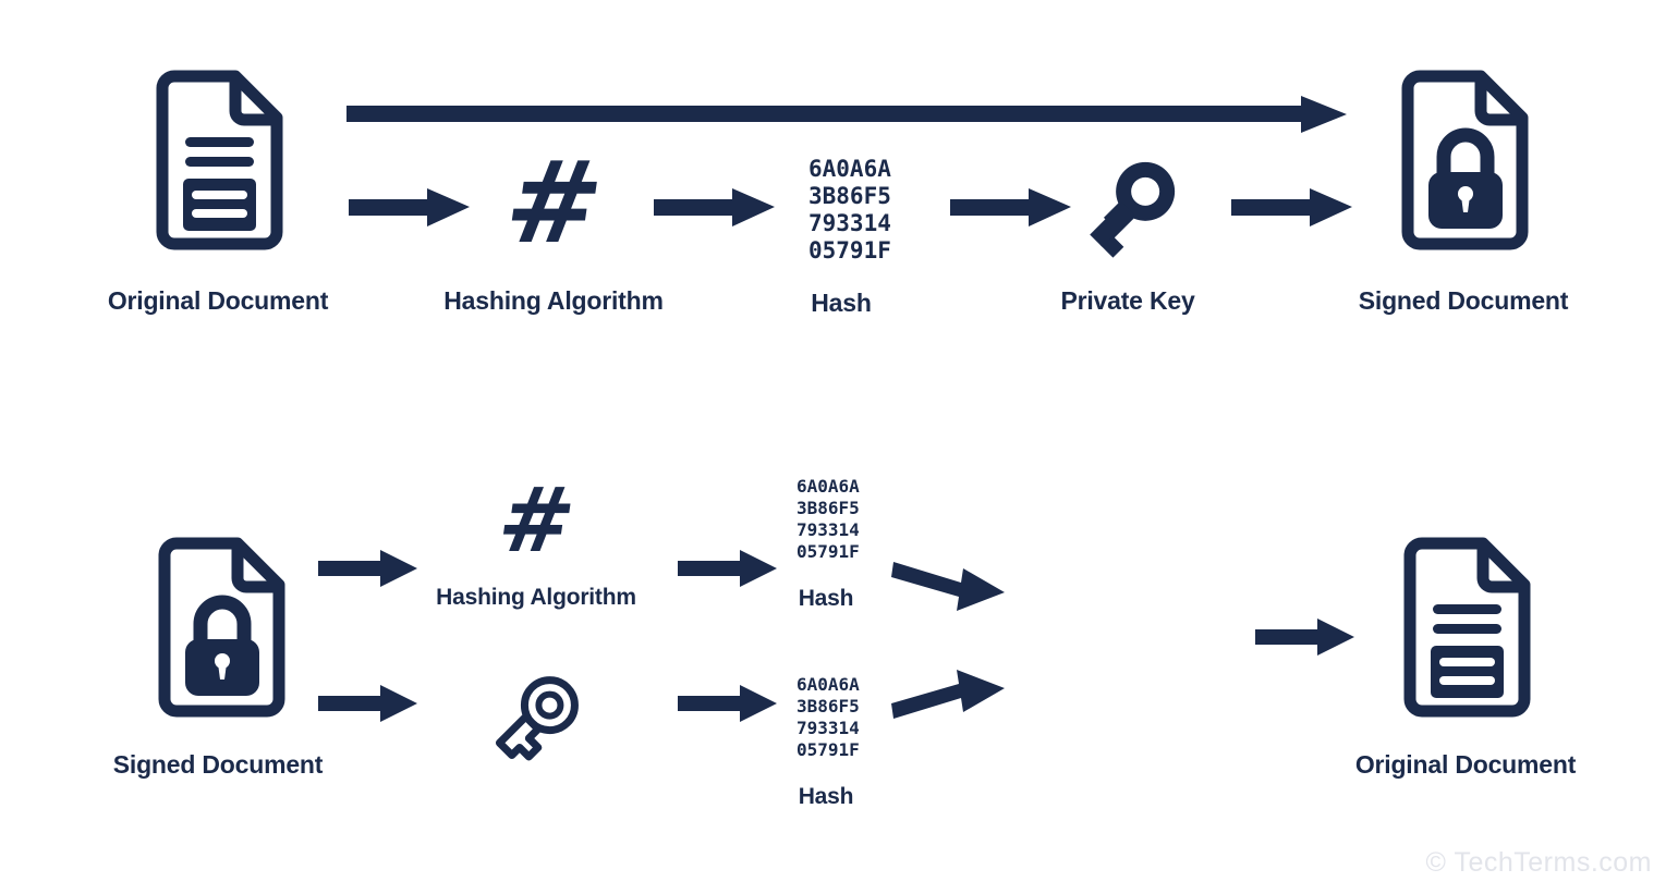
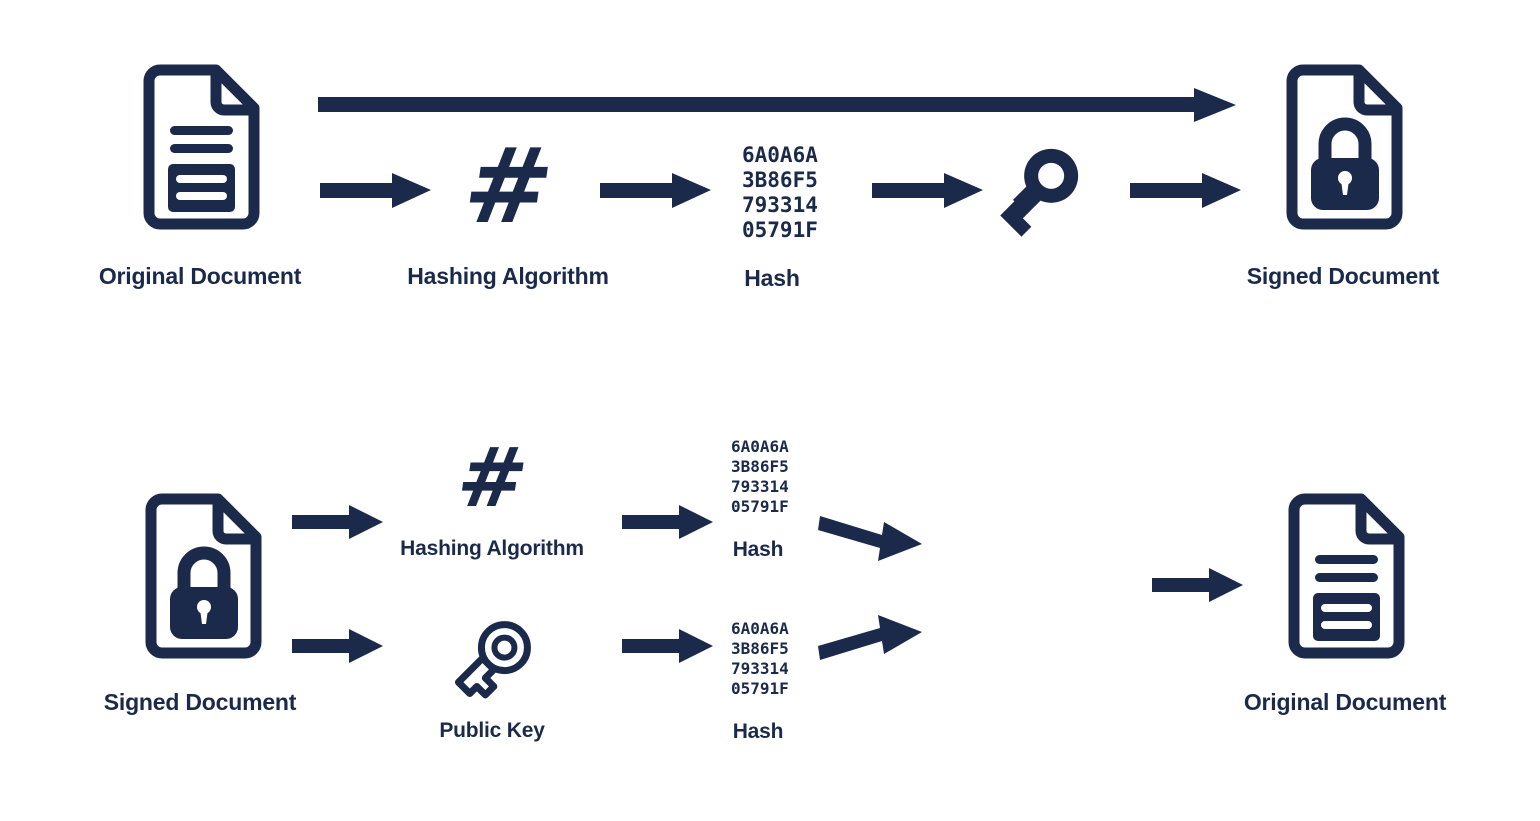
  Original Document
  Hashing Algorithm
  6A0A6A
  3B86F5
  793314
  05791F
  Hash
- Private Key
  Signed Document
  Signed Document
  Hashing Algorithm
  6A0A6A
  3B86F5
  793314
  05791F
  Hash
+ Public Key
  6A0A6A
  3B86F5
  793314
  05791F
  Hash
  Original Document
- © TechTerms.com
